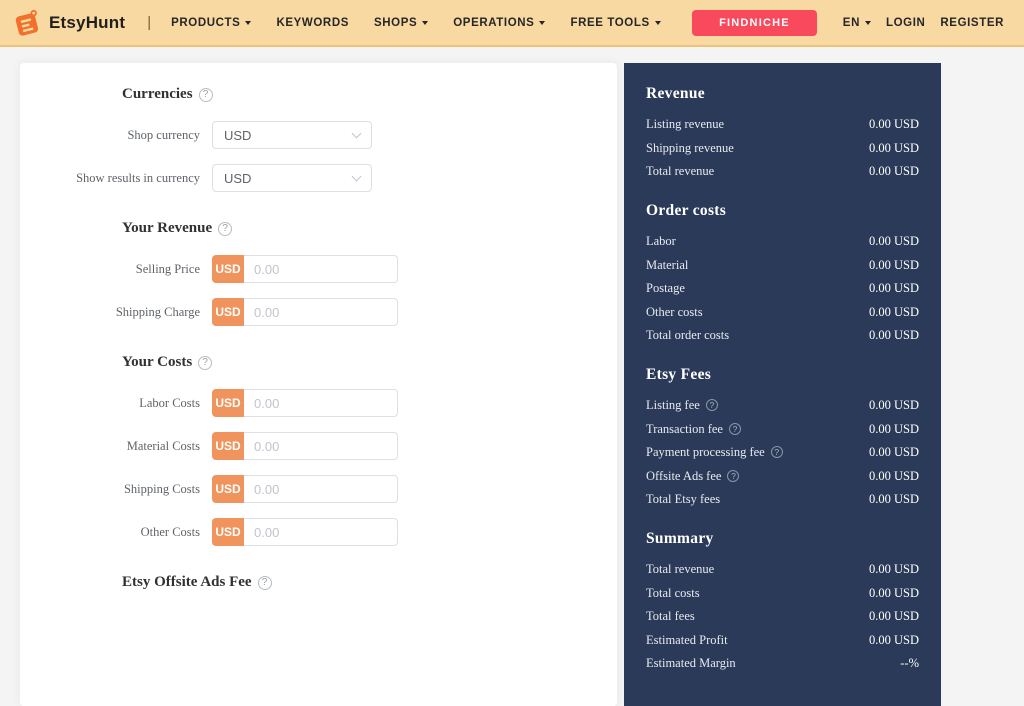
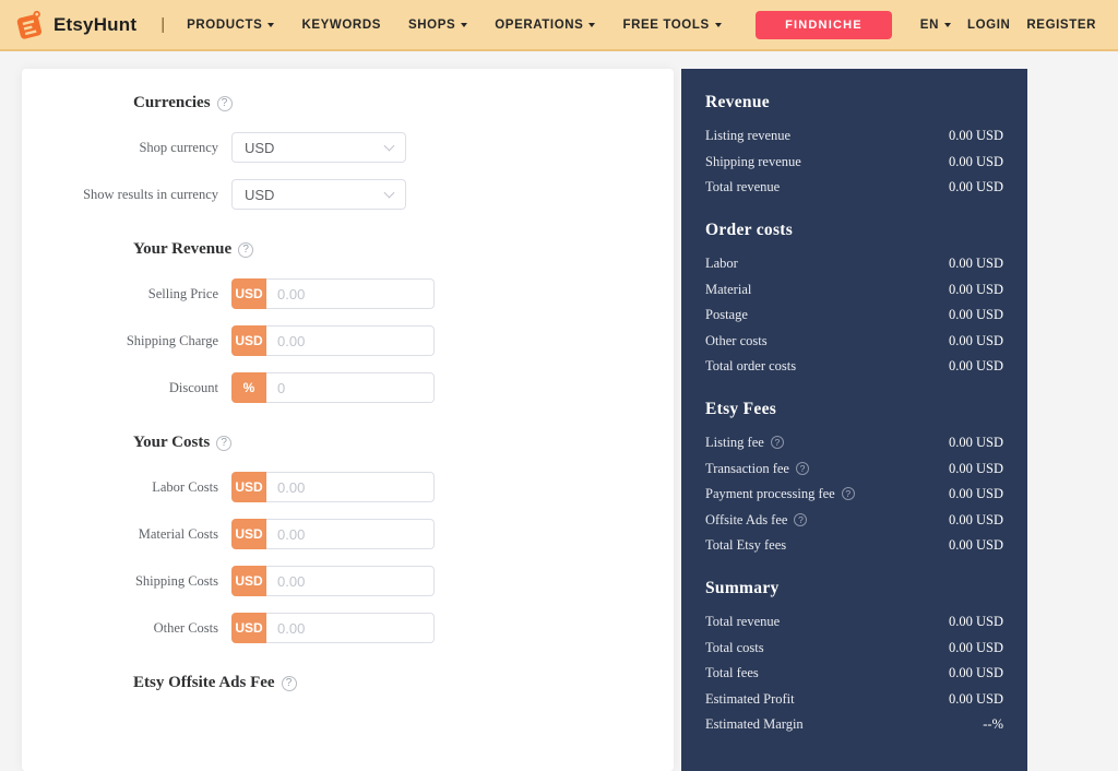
  EtsyHunt
  |
  PRODUCTS
  KEYWORDS
  SHOPS
  OPERATIONS
  FREE TOOLS
  FINDNICHE
  EN
  LOGIN
  REGISTER
  Currencies
  ?
  Shop currency
  USD
  Show results in currency
  USD
  Your Revenue
  ?
  Selling Price
  USD
  0.00
  Shipping Charge
  USD
  0.00
+ Discount
+ %
+ 0
  Your Costs
  ?
  Labor Costs
  USD
  0.00
  Material Costs
  USD
  0.00
  Shipping Costs
  USD
  0.00
  Other Costs
  USD
  0.00
  Etsy Offsite Ads Fee
  ?
  Revenue
  Listing revenue
  0.00 USD
  Shipping revenue
  0.00 USD
  Total revenue
  0.00 USD
  Order costs
  Labor
  0.00 USD
  Material
  0.00 USD
  Postage
  0.00 USD
  Other costs
  0.00 USD
  Total order costs
  0.00 USD
  Etsy Fees
  Listing fee
  ?
  0.00 USD
  Transaction fee
  ?
  0.00 USD
  Payment processing fee
  ?
  0.00 USD
  Offsite Ads fee
  ?
  0.00 USD
  Total Etsy fees
  0.00 USD
  Summary
  Total revenue
  0.00 USD
  Total costs
  0.00 USD
  Total fees
  0.00 USD
  Estimated Profit
  0.00 USD
  Estimated Margin
  --%
